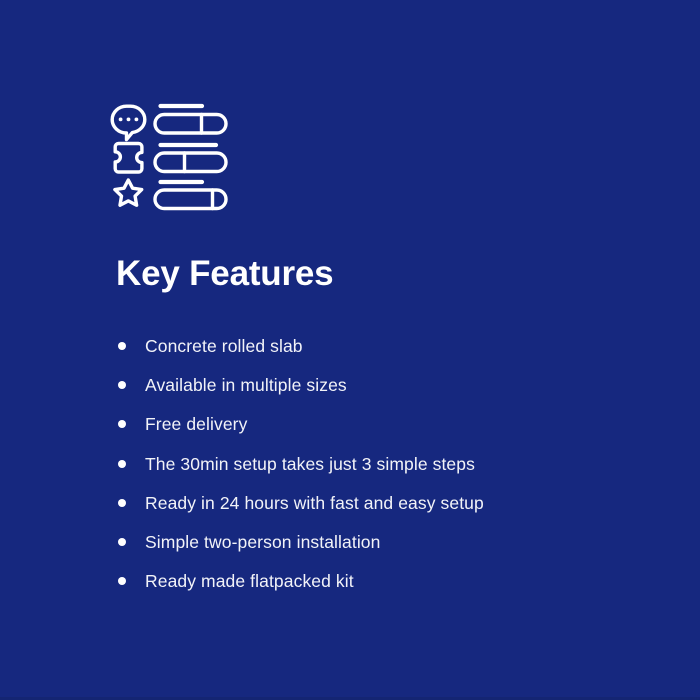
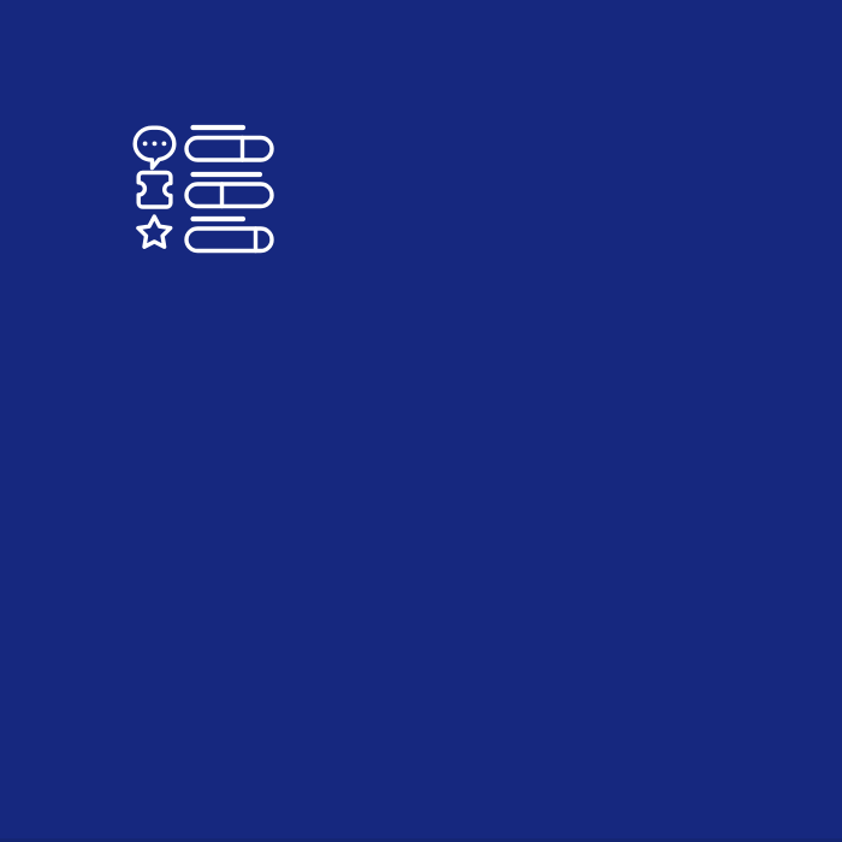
- Key Features
- Concrete rolled slab
- Available in multiple sizes
- Free delivery
- The 30min setup takes just 3 simple steps
- Ready in 24 hours with fast and easy setup
- Simple two-person installation
- Ready made flatpacked kit
